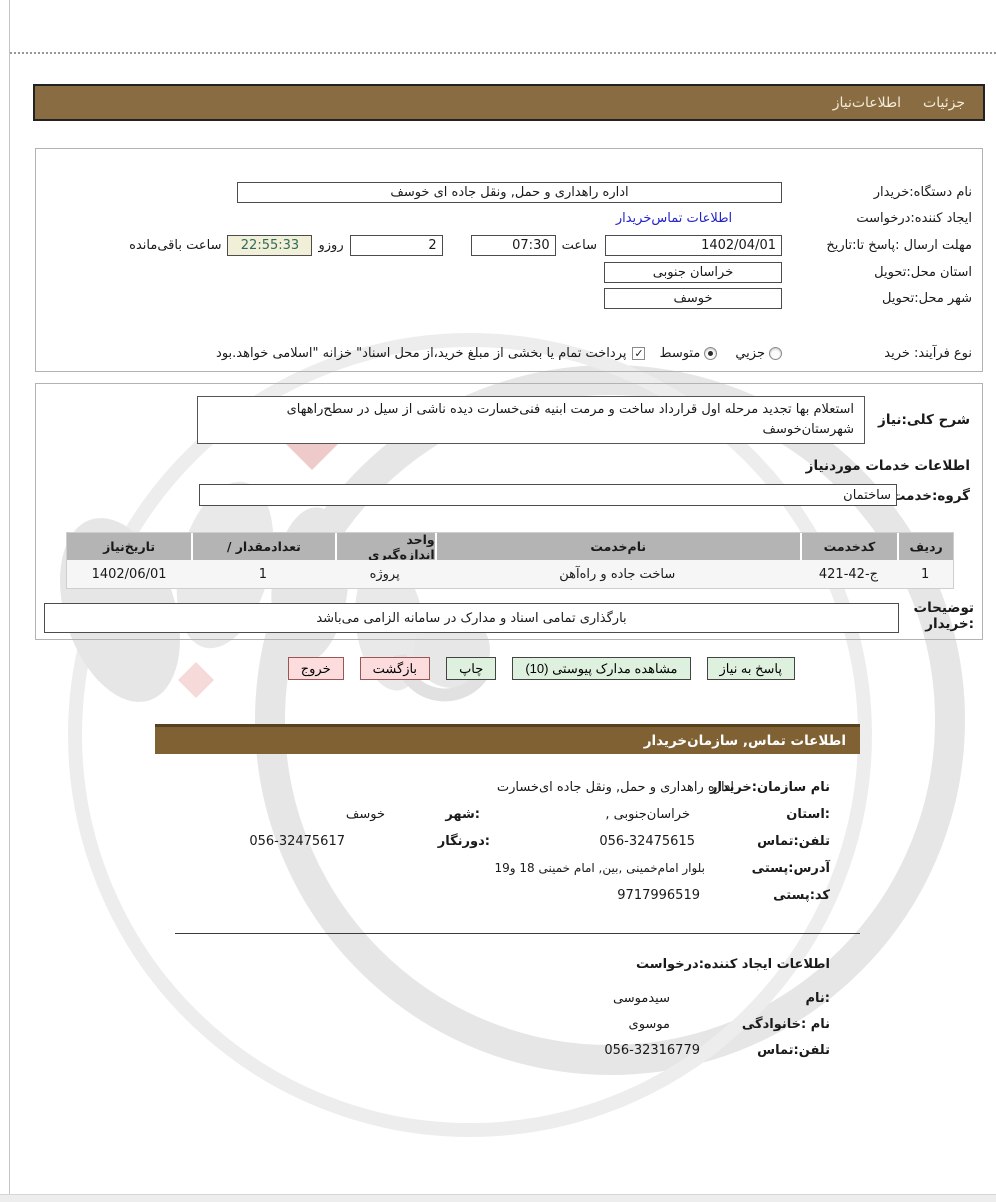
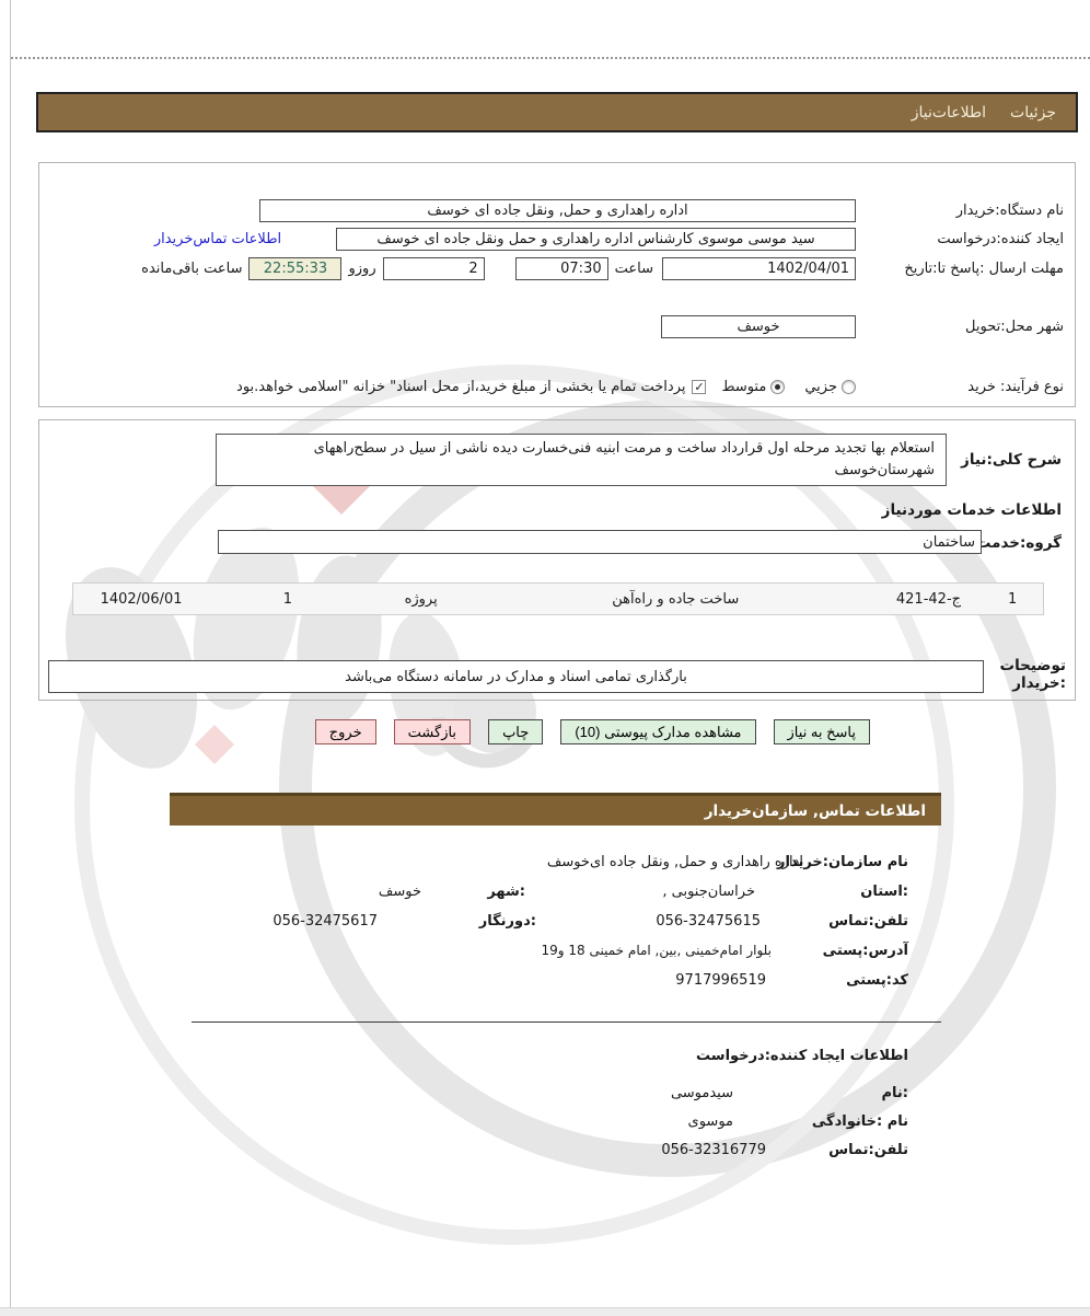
  جزئیات
  اطلاعات‌نیاز
  نام دستگاه:خریدار
  اداره راهداری و حمل, ونقل جاده ای خوسف
  ایجاد کننده:درخواست
+ سید موسی موسوی کارشناس اداره راهداری و حمل ونقل جاده ای خوسف
  اطلاعات تماس‌خریدار
  مهلت ارسال :پاسخ تا:تاریخ
  1402/04/01
  ساعت
  07:30
  2
  روزو
  22:55:33
  ساعت باقی‌مانده
- استان محل:تحویل
- خراسان جنوبی
  شهر محل:تحویل
  خوسف
  نوع فرآیند: خرید
  جزیي
  متوسط
  ✓
  پرداخت تمام یا بخشی از مبلغ خرید،از محل اسناد" خزانه "اسلامی خواهد.بود
  شرح کلی:نیاز
  استعلام بها تجدید مرحله اول قرارداد ساخت و مرمت ابنیه فنی‌خسارت دیده ناشی از سیل در سطح‌راههای شهرستان‌خوسف
  اطلاعات خدمات موردنیاز
  گروه:خدمت
  ساختمان
- ردیف
- کدخدمت
- نام‌خدمت
- واحد اندازه‌گیری
- تعدادمقدار /
- تاریخ‌نیاز
  1
  ج-42-421
  ساخت جاده و راه‌آهن
  پروژه
  1
  1402/06/01
  توضیحات :خریدار
- بارگذاری تمامی اسناد و مدارک در سامانه الزامی می‌باشد
+ بارگذاری تمامی اسناد و مدارک در سامانه دستگاه می‌باشد
  پاسخ به نیاز
  مشاهده مدارک پیوستی (10)
  چاپ
  بازگشت
  خروج
  اطلاعات تماس, سازمان‌خریدار
  نام سازمان:خریدار
- اداره راهداری و حمل, ونقل جاده ای‌خسارت
+ اداره راهداری و حمل, ونقل جاده ای‌خوسف
  :استان
  خراسان‌جنوبی ,
  :شهر
  خوسف
  تلفن:تماس
  056-32475615
  :دورنگار
  056-32475617
  آدرس:پستی
  بلوار امام‌خمینی ,بین, امام خمینی 18 و19
  کد:پستی
  9717996519
  اطلاعات ایجاد کننده:درخواست
  :نام
  سیدموسی
  نام :خانوادگی
  موسوی
  تلفن:تماس
  056-32316779
